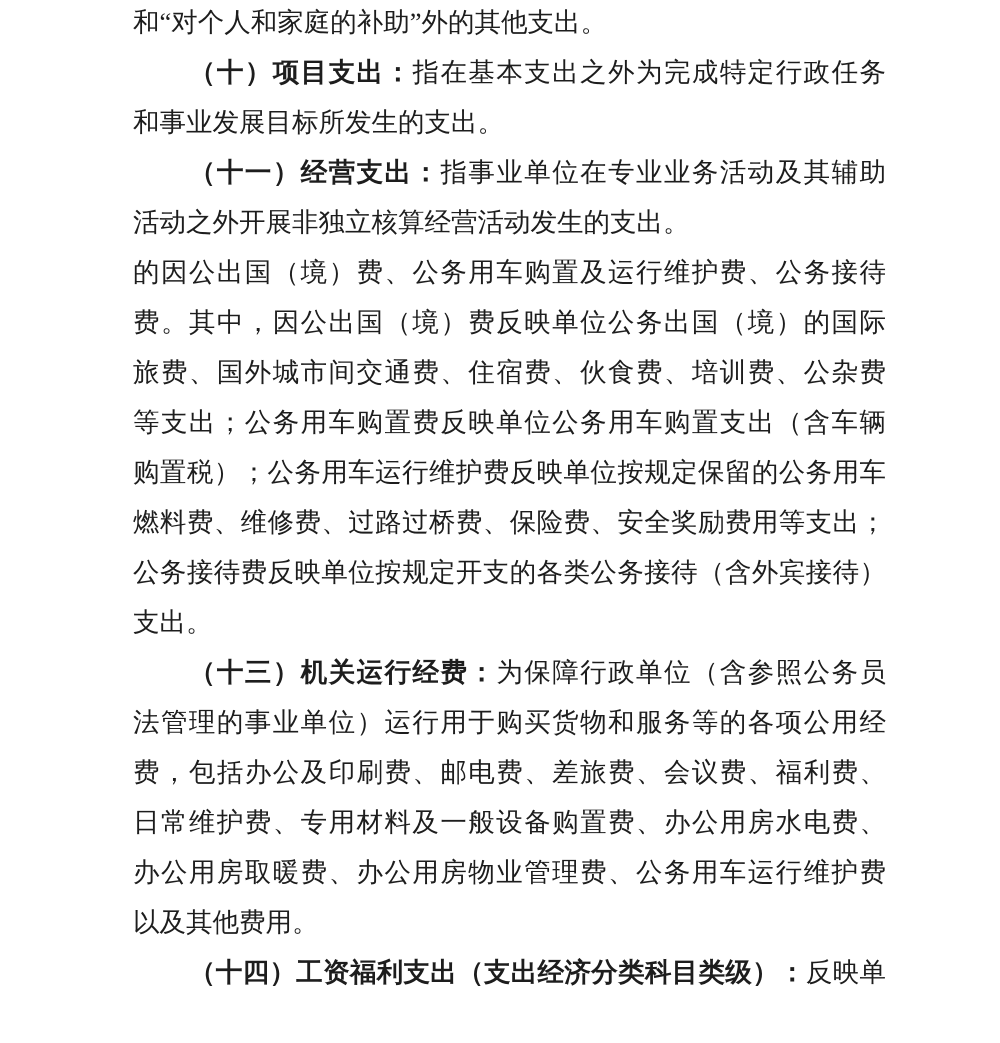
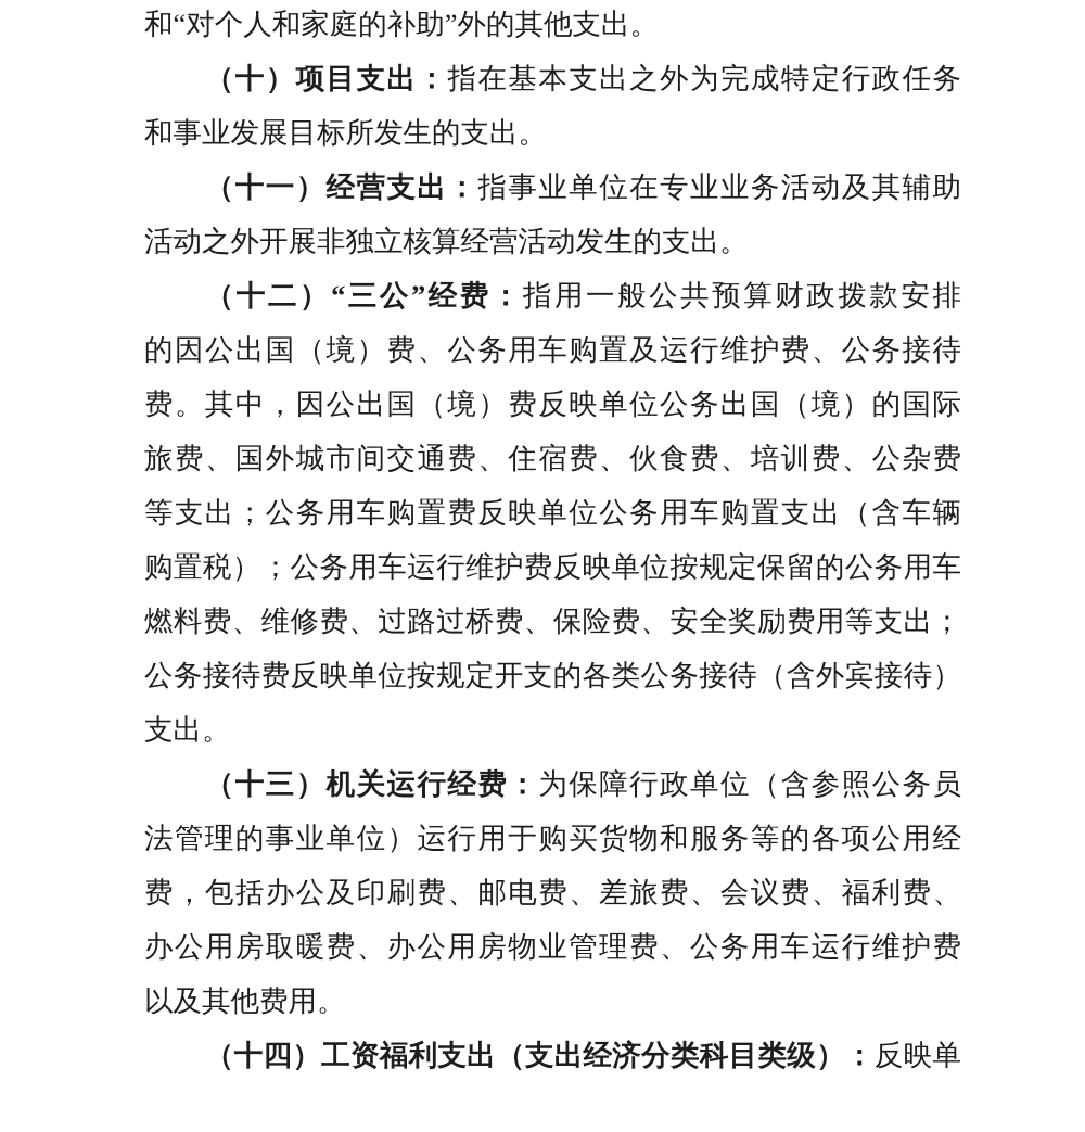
  和“对个人和家庭的补助”外的其他支出。
  （十）项目支出：指在基本支出之外为完成特定行政任务
  和事业发展目标所发生的支出。
  （十一）经营支出：指事业单位在专业业务活动及其辅助
  活动之外开展非独立核算经营活动发生的支出。
+ （十二）“三公”经费：指用一般公共预算财政拨款安排
  的因公出国（境）费、公务用车购置及运行维护费、公务接待
  费。其中，因公出国（境）费反映单位公务出国（境）的国际
  旅费、国外城市间交通费、住宿费、伙食费、培训费、公杂费
  等支出；公务用车购置费反映单位公务用车购置支出（含车辆
  购置税）；公务用车运行维护费反映单位按规定保留的公务用车
  燃料费、维修费、过路过桥费、保险费、安全奖励费用等支出；
  公务接待费反映单位按规定开支的各类公务接待（含外宾接待）
  支出。
  （十三）机关运行经费：为保障行政单位（含参照公务员
  法管理的事业单位）运行用于购买货物和服务等的各项公用经
  费，包括办公及印刷费、邮电费、差旅费、会议费、福利费、
- 日常维护费、专用材料及一般设备购置费、办公用房水电费、
  办公用房取暖费、办公用房物业管理费、公务用车运行维护费
  以及其他费用。
  （十四）工资福利支出（支出经济分类科目类级）：反映单
